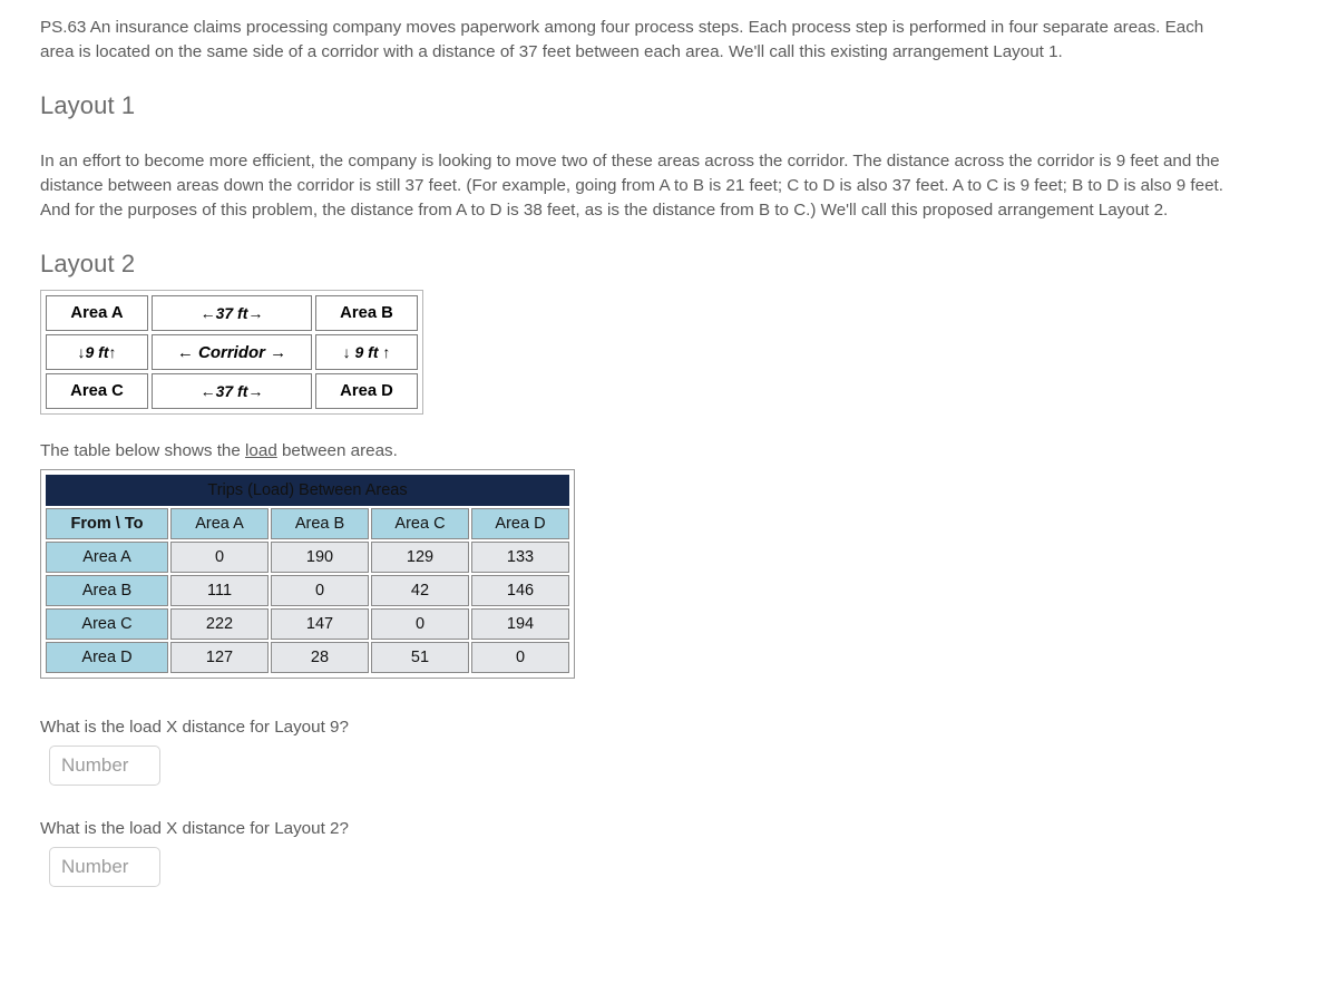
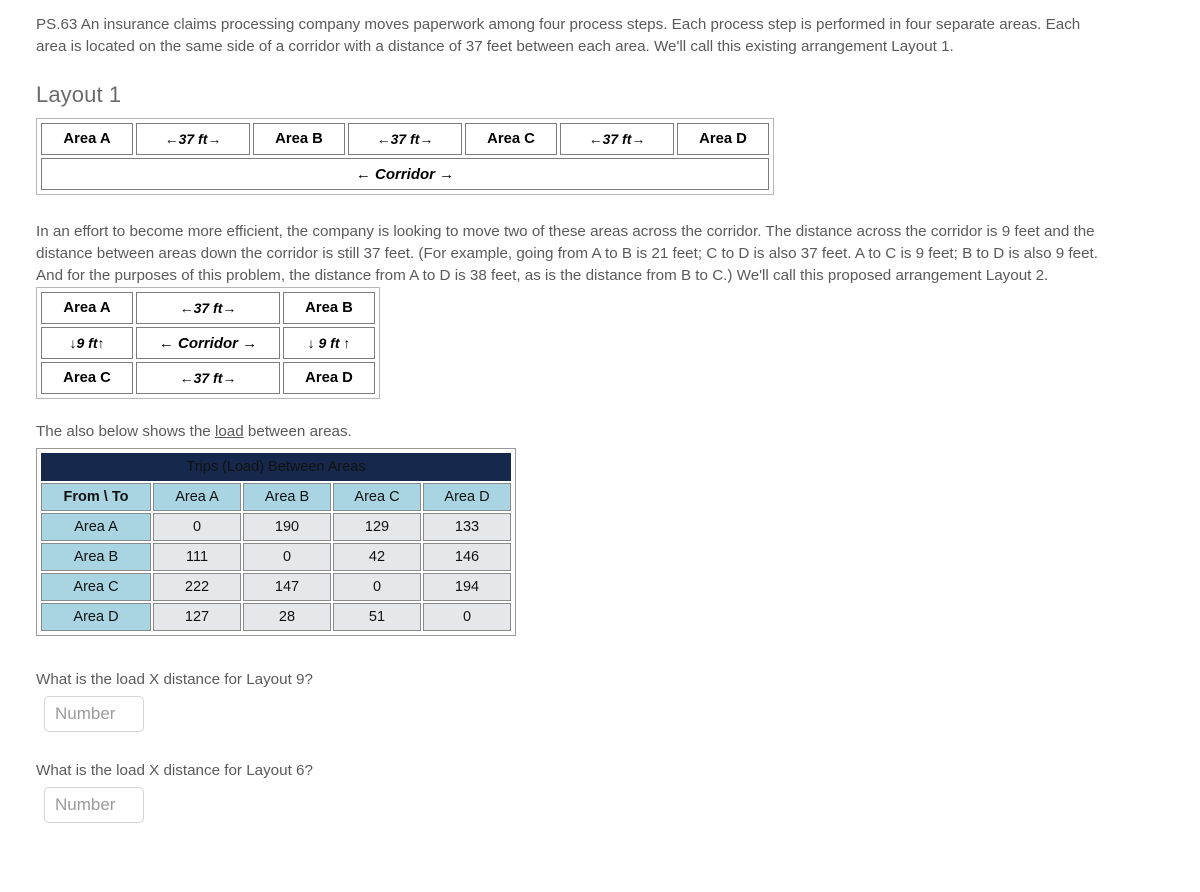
  PS.63 An insurance claims processing company moves paperwork among four process steps. Each process step is performed in four separate areas. Each area is located on the same side of a corridor with a distance of 37 feet between each area. We'll call this existing arrangement Layout 1.
  Layout 1
+ Area A	←37 ft→	Area B	←37 ft→	Area C	←37 ft→	Area D
+ ← Corridor →
  In an effort to become more efficient, the company is looking to move two of these areas across the corridor. The distance across the corridor is 9 feet and the distance between areas down the corridor is still 37 feet. (For example, going from A to B is 21 feet; C to D is also 37 feet. A to C is 9 feet; B to D is also 9 feet. And for the purposes of this problem, the distance from A to D is 38 feet, as is the distance from B to C.) We'll call this proposed arrangement Layout 2.
- Layout 2
  Area A	←37 ft→	Area B
  ↓9 ft↑	← Corridor →	↓ 9 ft ↑
  Area C	←37 ft→	Area D
- The table below shows the load between areas.
+ The also below shows the load between areas.
  Trips (Load) Between Areas
  From \ To	Area A	Area B	Area C	Area D
  Area A	0	190	129	133
  Area B	111	0	42	146
  Area C	222	147	0	194
  Area D	127	28	51	0
  What is the load X distance for Layout 9?
  Number
- What is the load X distance for Layout 2?
+ What is the load X distance for Layout 6?
  Number
